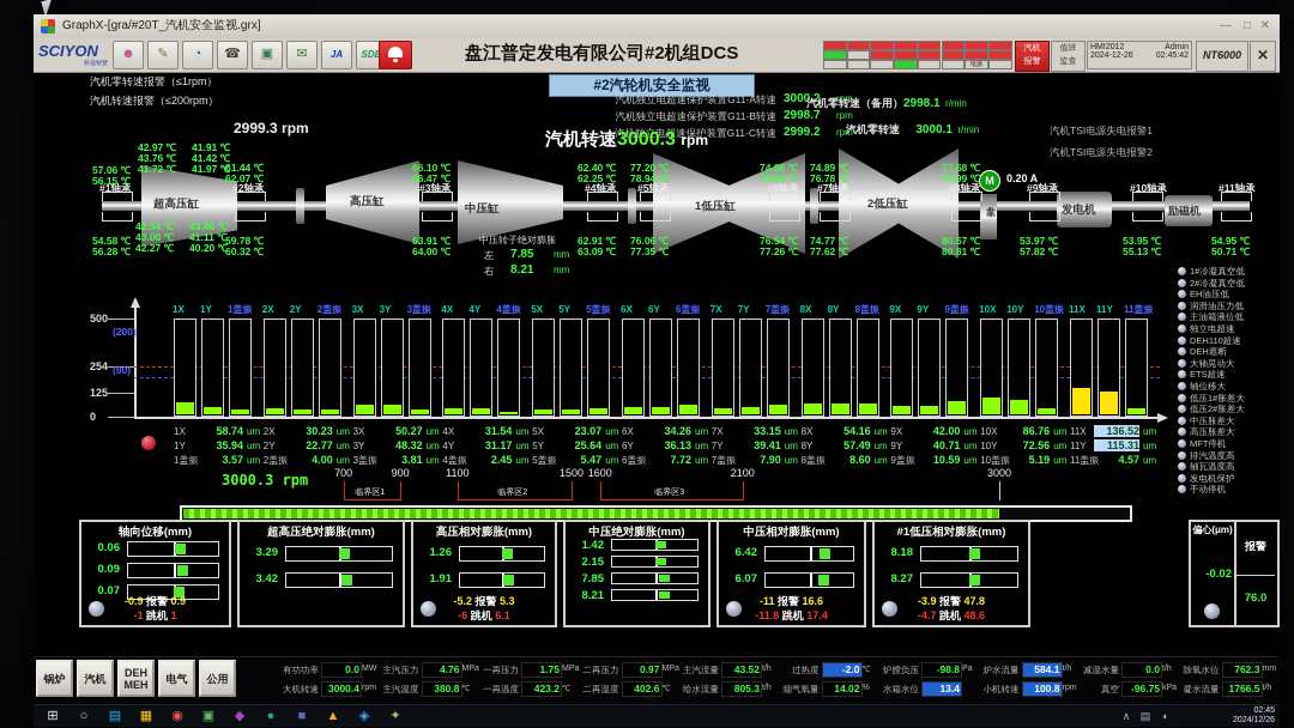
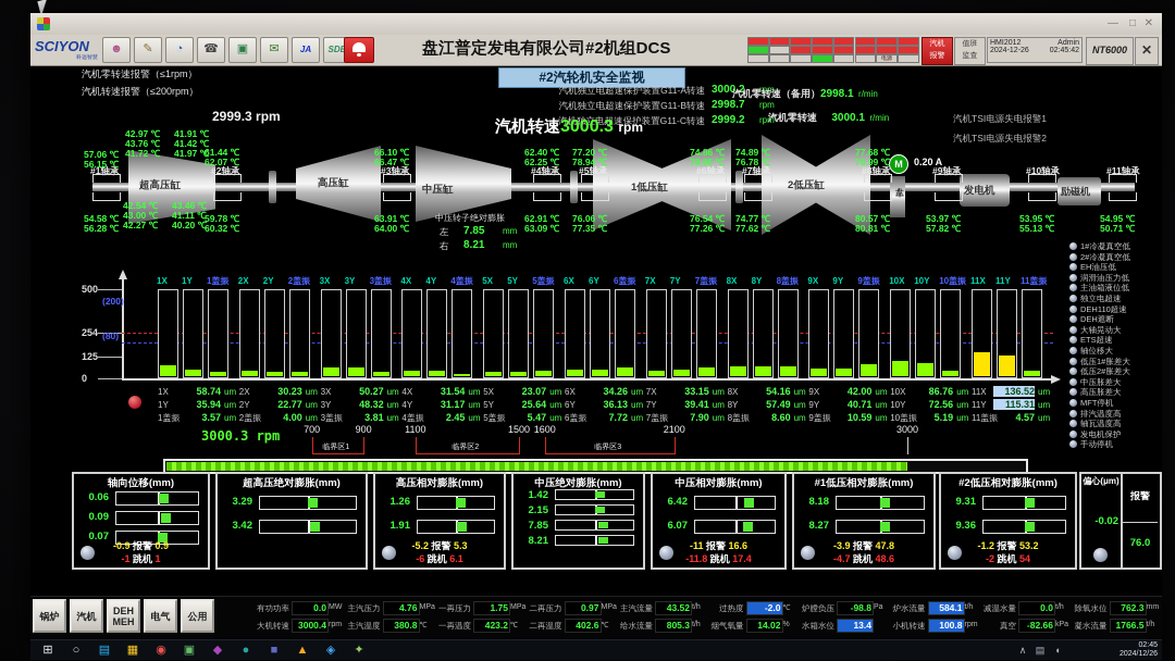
- GraphX-[gra/#20T_汽机安全监视.grx]
  —
  □
  ✕
  SCIYON
  ☻
  ✎
  ◔
  ☎
  ▣
  ✉
  JA
  盘江普定发电有限公司#2机组DCS
  NT6000
  ✕
  #2汽轮机安全监视
  汽机零转速报警（≤1rpm）
  汽机转速报警（≤200rpm）
  2999.3 rpm
  汽机独立电超速保护装置G11-A转速
  3000.2
  rpm
  汽机独立电超速保护装置G11-B转速
  2998.7
  rpm
  汽机独立电超速保护装置G11-C转速
  2999.2
  rpm
  汽机转速3000.3 rpm
  汽机零转速（备用）2998.1 r/min
  汽机零转速 3000.1 r/min
  汽机TSI电源失电报警1
  汽机TSI电源失电报警2
  超高压缸
  高压缸
  中压缸
  1低压缸
  2低压缸
  发电机
  励磁机
  M
  0.20 A
  #1轴承
  57.06 ℃
  56.15 ℃
  54.58 ℃
  56.28 ℃
  #2轴承
  61.44 ℃
  62.07 ℃
  59.78 ℃
  60.32 ℃
  #3轴承
  66.10 ℃
  66.47 ℃
  63.91 ℃
  64.00 ℃
  #4轴承
  62.40 ℃
  62.25 ℃
  62.91 ℃
  63.09 ℃
  #5轴承
  77.20 ℃
  78.94 ℃
  76.06 ℃
  77.35 ℃
  #6轴承
  74.86 ℃
  78.85 ℃
  76.54 ℃
  77.26 ℃
  #7轴承
  74.89 ℃
  76.78 ℃
  74.77 ℃
  77.62 ℃
  #8轴承
  77.68 ℃
  76.99 ℃
  80.57 ℃
  80.81 ℃
  #9轴承
  53.97 ℃
  57.82 ℃
  #10轴承
  53.95 ℃
  55.13 ℃
  #11轴承
  54.95 ℃
  50.71 ℃
  42.97 ℃
  41.91 ℃
  43.76 ℃
  41.42 ℃
  41.72 ℃
  41.97 ℃
  42.54 ℃
  43.46 ℃
  43.00 ℃
  41.11 ℃
  42.27 ℃
  40.20 ℃
  中压转子绝对膨胀
  左
  7.85
  mm
  右
  8.21
  mm
  1#冷凝真空低
  2#冷凝真空低
  EH油压低
  润滑油压力低
  主油箱液位低
  独立电超速
  DEH110超速
  DEH遮断
  大轴晃动大
  ETS超速
  轴位移大
  低压1#胀差大
  低压2#胀差大
  中压胀差大
  高压胀差大
  MFT停机
  排汽温度高
  轴瓦温度高
  发电机保护
  手动停机
  500
  254
  125
  0
  (200)
  (80)
  1X
  1Y
  1盖振
  1X
  58.74
  um
  1Y
  35.94
  um
  1盖振
  3.57
  um
  2X
  2Y
  2盖振
  2X
  30.23
  um
  2Y
  22.77
  um
  2盖振
  4.00
  um
  3X
  3Y
  3盖振
  3X
  50.27
  um
  3Y
  48.32
  um
  3盖振
  3.81
  um
  4X
  4Y
  4盖振
  4X
  31.54
  um
  4Y
  31.17
  um
  4盖振
  2.45
  um
  5X
  5Y
  5盖振
  5X
  23.07
  um
  5Y
  25.64
  um
  5盖振
  5.47
  um
  6X
  6Y
  6盖振
  6X
  34.26
  um
  6Y
  36.13
  um
  6盖振
  7.72
  um
  7X
  7Y
  7盖振
  7X
  33.15
  um
  7Y
  39.41
  um
  7盖振
  7.90
  um
  8X
  8Y
  8盖振
  8X
  54.16
  um
  8Y
  57.49
  um
  8盖振
  8.60
  um
  9X
  9Y
  9盖振
  9X
  42.00
  um
  9Y
  40.71
  um
  9盖振
  10.59
  um
  10X
  10Y
  10盖振
  10X
  86.76
  um
  10Y
  72.56
  um
  10盖振
  5.19
  um
  11X
  11Y
  11盖振
  11X
  136.52
  um
  11Y
  115.31
  um
  11盖振
  4.57
  um
  3000.3 rpm
  700
  900
  1100
  1500
  1600
  2100
  3000
  轴向位移(mm)
  0.06
  0.09
  0.07
  -0.9 报警 0.9
  -1 跳机 1
  超高压绝对膨胀(mm)
  3.29
  3.42
  高压相对膨胀(mm)
  1.26
  1.91
  -5.2 报警 5.3
  -6 跳机 6.1
  中压绝对膨胀(mm)
  1.42
  2.15
  7.85
  8.21
  中压相对膨胀(mm)
  6.42
  6.07
  -11 报警 16.6
  -11.8 跳机 17.4
  #1低压相对膨胀(mm)
  8.18
  8.27
  -3.9 报警 47.8
  -4.7 跳机 48.6
+ #2低压相对膨胀(mm)
+ 9.31
+ 9.36
+ -1.2 报警 53.2
+ -2 跳机 54
  偏心(μm)
  -0.02
  报警
  76.0
  锅炉
  汽机
  DEH
  MEH
  电气
  公用
  有功功率
  0.0
  大机转速
  3000.4
  主汽压力
  4.76
  主汽温度
  380.8
  一再压力
  1.75
  一再温度
  423.2
  二再压力
  0.97
  二再温度
  402.6
  主汽流量
  43.52
  给水流量
  805.3
  过热度
  -2.0
  烟气氧量
  14.02
  炉膛负压
  -98.8
  水箱水位
  13.4
  炉水流量
  584.1
  小机转速
  100.8
  减温水量
  0.0
  真空
- -96.75
+ -82.66
  除氧水位
  762.3
  凝水流量
  1766.5
  ⊞
  ○
  ▤
  ▦
  ◉
  ▣
  ◆
  ●
  ■
  ▲
  ◈
  ✦
  ∧
  ▤
  ◖
